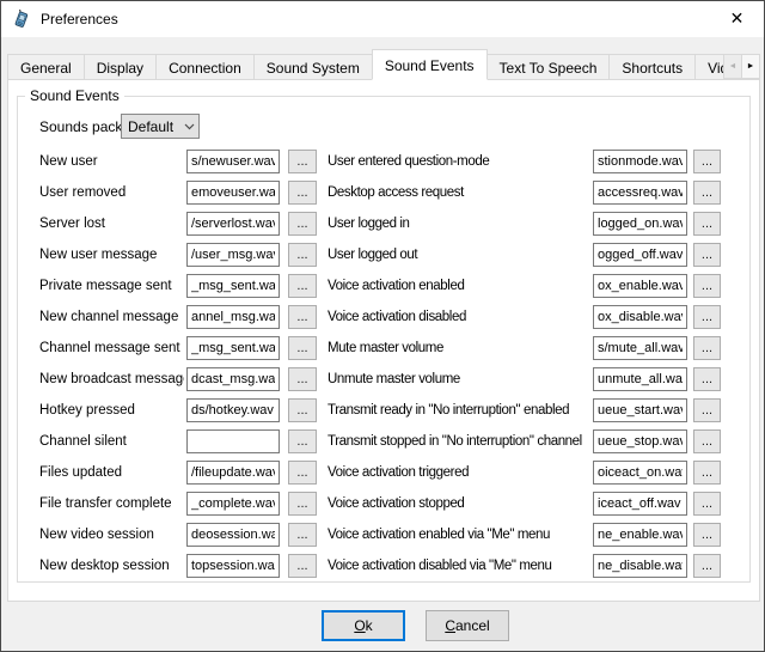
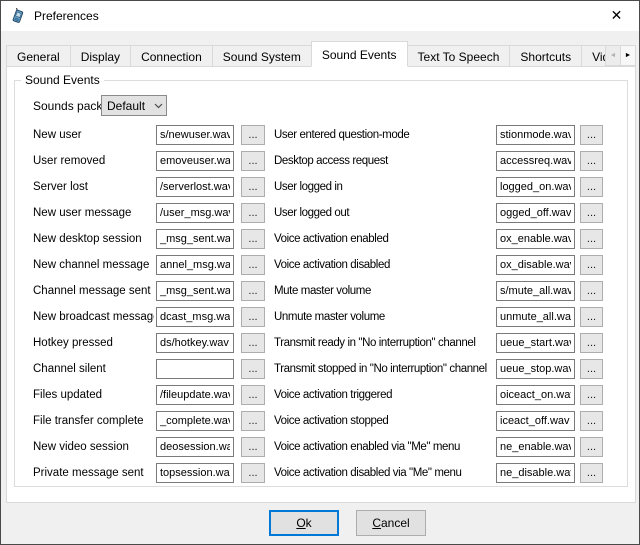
  Preferences
  ✕
  General
  Display
  Connection
  Sound System
  Sound Events
  Text To Speech
  Shortcuts
  Sound Events
  Sounds pack
  Default
  New user
  s/newuser.wav
  ...
  User entered question-mode
  stionmode.wav
  ...
  User removed
  emoveuser.wa
  ...
  Desktop access request
  accessreq.wav
  ...
  Server lost
  /serverlost.wa
  ...
  User logged in
  logged_on.wa
  ...
  New user message
  /user_msg.wa
  ...
  User logged out
  ogged_off.wav
  ...
- Private message sent
+ New desktop session
  _msg_sent.wa
  ...
  Voice activation enabled
  ox_enable.wav
  ...
  New channel message
  annel_msg.wa
  ...
  Voice activation disabled
  ox_disable.wa
  ...
  Channel message sent
  _msg_sent.wa
  ...
  Mute master volume
  s/mute_all.wav
  ...
  New broadcast messag
  dcast_msg.wa
  ...
  Unmute master volume
  unmute_all.wa
  ...
  Hotkey pressed
  ds/hotkey.wav
  ...
- Transmit ready in "No interruption" enabled
+ Transmit ready in "No interruption" channel
  ueue_start.wa
  ...
  Channel silent
  ...
  Transmit stopped in "No interruption" channel
  ueue_stop.wa
  ...
  Files updated
  /fileupdate.wa
  ...
  Voice activation triggered
  oiceact_on.wa
  ...
  File transfer complete
  _complete.wa
  ...
  Voice activation stopped
  iceact_off.wav
  ...
  New video session
  deosession.wa
  ...
  Voice activation enabled via "Me" menu
  ne_enable.wa
  ...
- New desktop session
+ Private message sent
  topsession.wa
  ...
  Voice activation disabled via "Me" menu
  ne_disable.wa
  ...
  Ok
  Cancel
